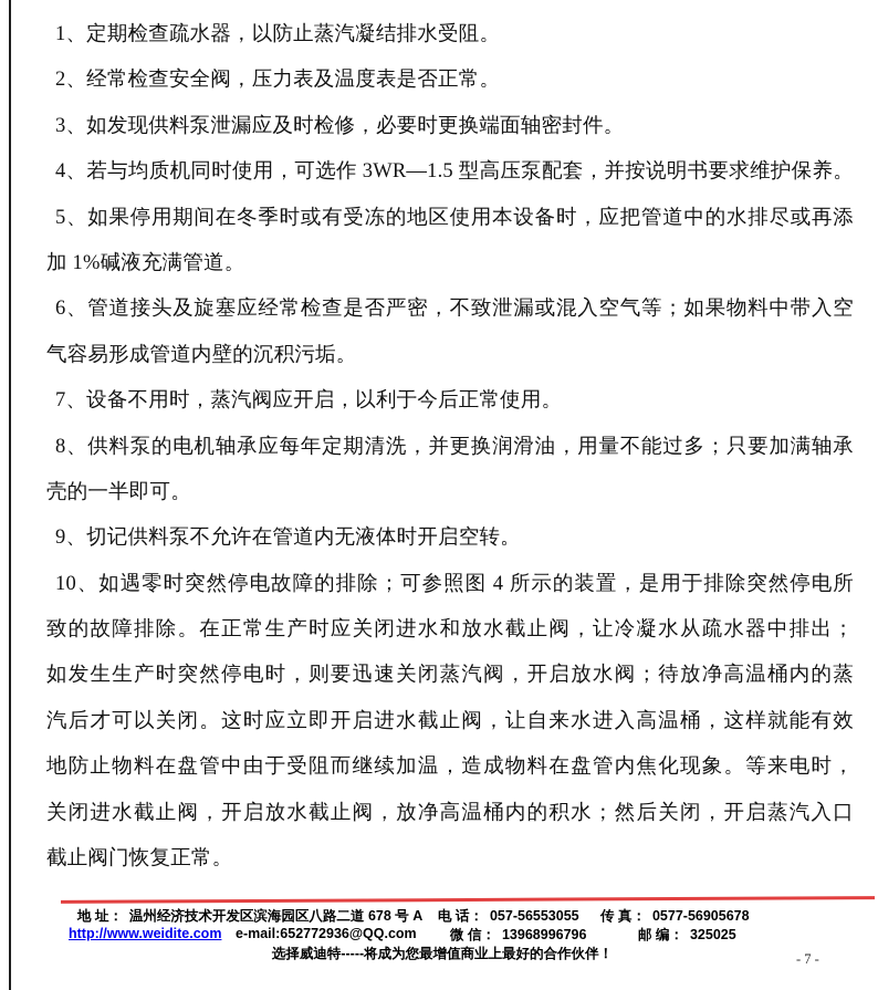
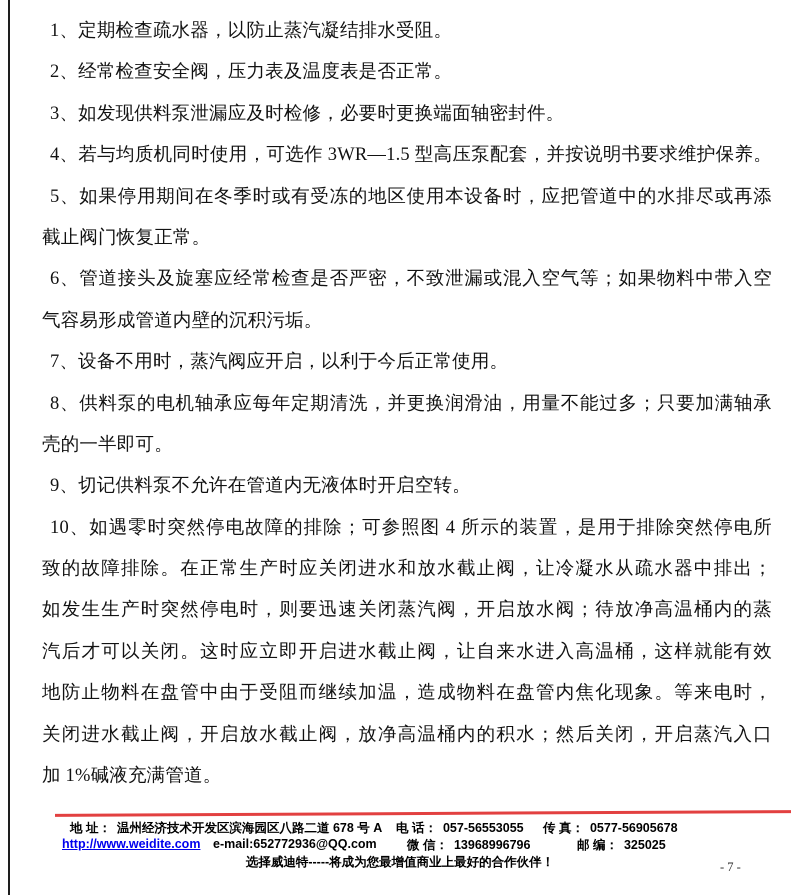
  1、定期检查疏水器，以防止蒸汽凝结排水受阻。
  2、经常检查安全阀，压力表及温度表是否正常。
  3、如发现供料泵泄漏应及时检修，必要时更换端面轴密封件。
  4、若与均质机同时使用，可选作 3WR—1.5 型高压泵配套，并按说明书要求维护保养。
  5、如果停用期间在冬季时或有受冻的地区使用本设备时，应把管道中的水排尽或再添
- 加 1%碱液充满管道。
+ 截止阀门恢复正常。
  6、管道接头及旋塞应经常检查是否严密，不致泄漏或混入空气等；如果物料中带入空
  气容易形成管道内壁的沉积污垢。
  7、设备不用时，蒸汽阀应开启，以利于今后正常使用。
  8、供料泵的电机轴承应每年定期清洗，并更换润滑油，用量不能过多；只要加满轴承
  壳的一半即可。
  9、切记供料泵不允许在管道内无液体时开启空转。
  10、如遇零时突然停电故障的排除；可参照图 4 所示的装置，是用于排除突然停电所
  致的故障排除。在正常生产时应关闭进水和放水截止阀，让冷凝水从疏水器中排出；
  如发生生产时突然停电时，则要迅速关闭蒸汽阀，开启放水阀；待放净高温桶内的蒸
  汽后才可以关闭。这时应立即开启进水截止阀，让自来水进入高温桶，这样就能有效
  地防止物料在盘管中由于受阻而继续加温，造成物料在盘管内焦化现象。等来电时，
  关闭进水截止阀，开启放水截止阀，放净高温桶内的积水；然后关闭，开启蒸汽入口
- 截止阀门恢复正常。
+ 加 1%碱液充满管道。
  地 址： 温州经济技术开发区滨海园区八路二道 678 号 A
  电 话： 057-56553055
  传 真： 0577-56905678
  http://www.weidite.com
  e-mail:652772936@QQ.com
  微 信： 13968996796
  邮 编： 325025
  选择威迪特-----将成为您最增值商业上最好的合作伙伴！
  - 7 -
